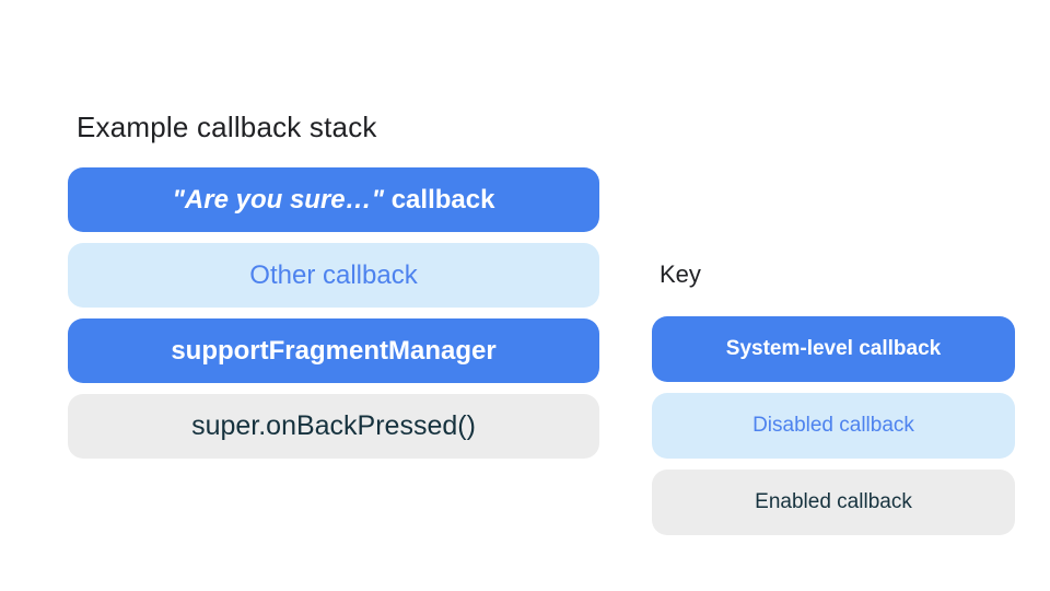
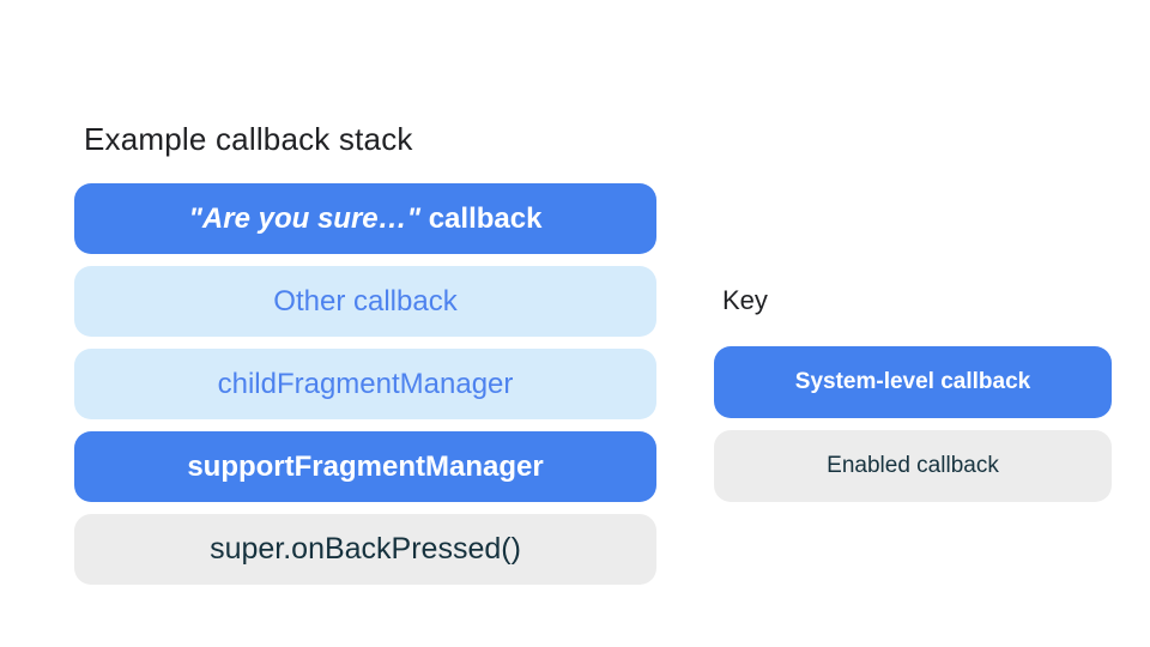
  Example callback stack
  "Are you sure…"
  callback
  Other callback
+ childFragmentManager
  supportFragmentManager
  super.onBackPressed()
  Key
  System-level callback
- Disabled callback
  Enabled callback
